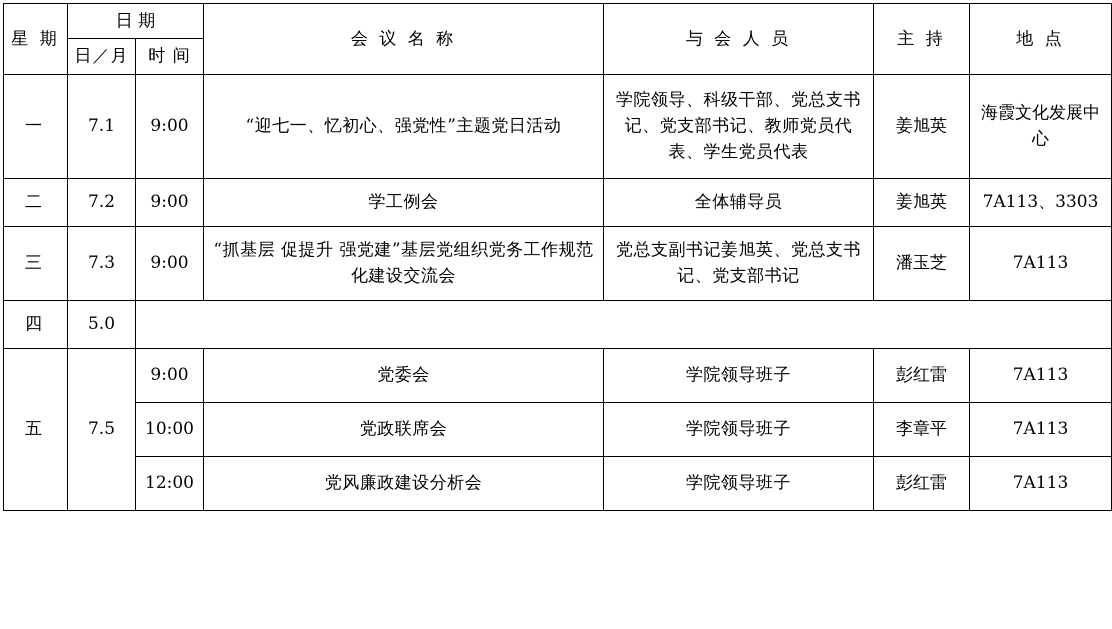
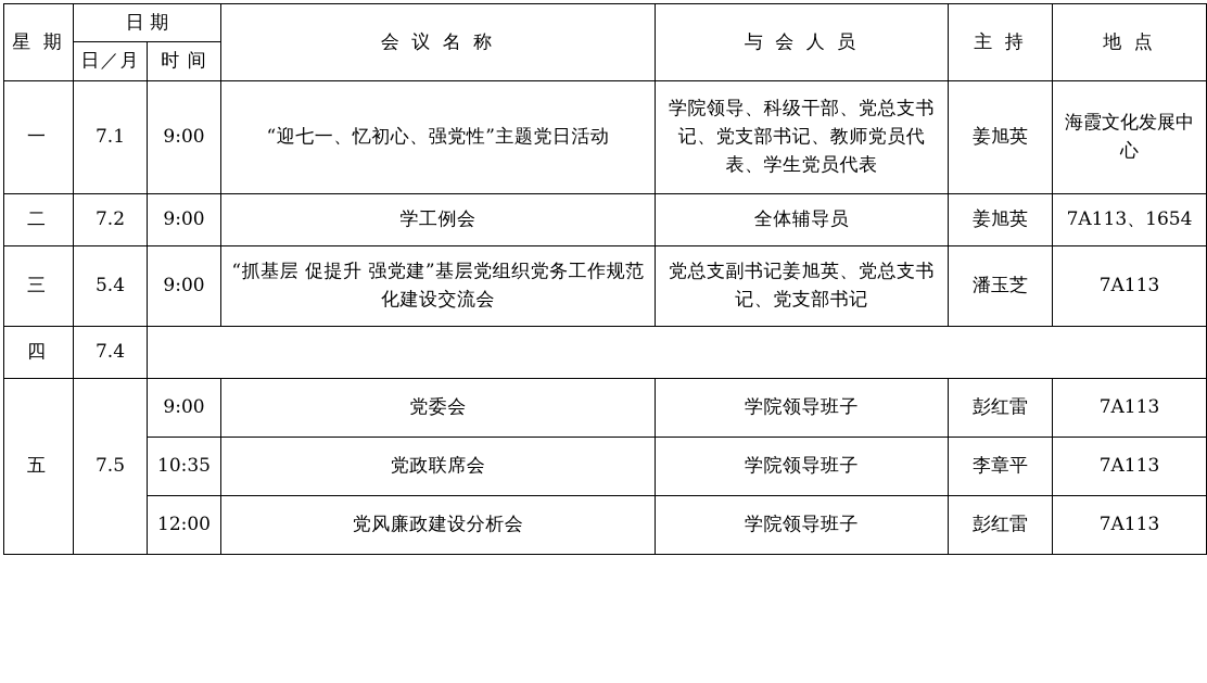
  星 期	日 期	会 议 名 称	与 会 人 员	主 持	地 点
  日／月	时 间
  一	7.1	9:00	“迎七一、忆初心、强党性”主题党日活动	学院领导、科级干部、党总支书记、党支部书记、教师党员代表、学生党员代表	姜旭英	海霞文化发展中心
- 二	7.2	9:00	学工例会	全体辅导员	姜旭英	7A113、3303
+ 二	7.2	9:00	学工例会	全体辅导员	姜旭英	7A113、1654
- 三	7.3	9:00	“抓基层 促提升 强党建”基层党组织党务工作规范化建设交流会	党总支副书记姜旭英、党总支书记、党支部书记	潘玉芝	7A113
+ 三	5.4	9:00	“抓基层 促提升 强党建”基层党组织党务工作规范化建设交流会	党总支副书记姜旭英、党总支书记、党支部书记	潘玉芝	7A113
- 四	5.0
+ 四	7.4
  五	7.5	9:00	党委会	学院领导班子	彭红雷	7A113
- 10:00	党政联席会	学院领导班子	李章平	7A113
+ 10:35	党政联席会	学院领导班子	李章平	7A113
  12:00	党风廉政建设分析会	学院领导班子	彭红雷	7A113
